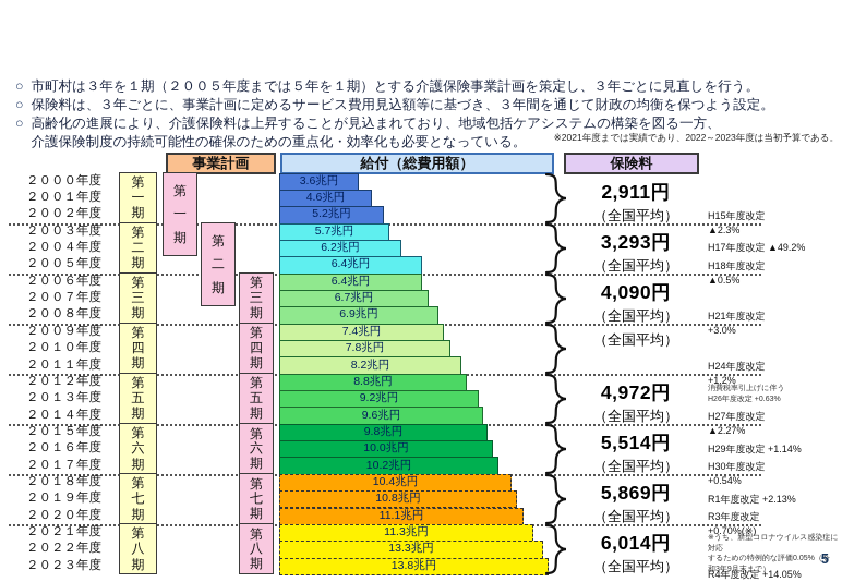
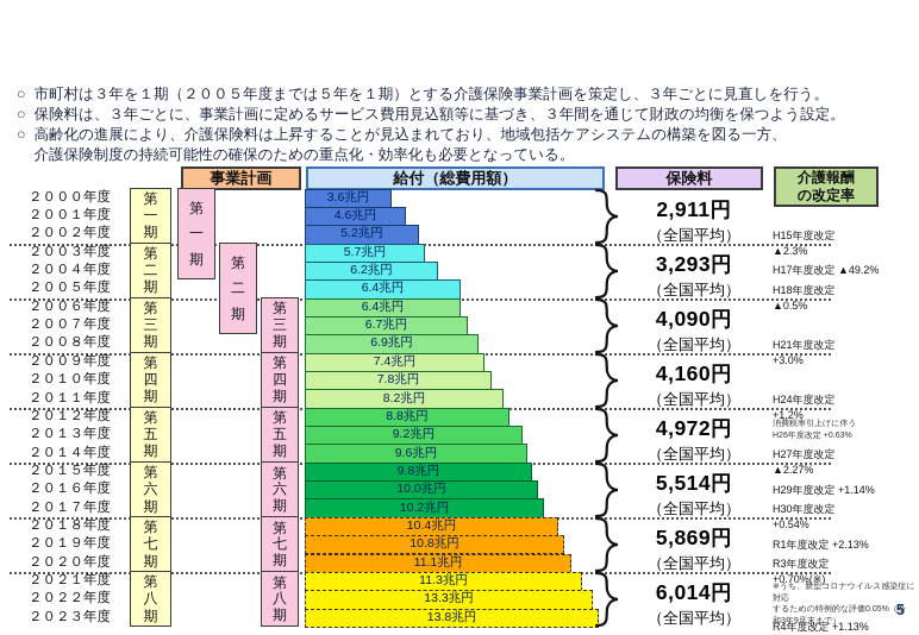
  ○
  市町村は３年を１期（２００５年度までは５年を１期）とする介護保険事業計画を策定し、３年ごとに見直しを行う。
  ○
  保険料は、３年ごとに、事業計画に定めるサービス費用見込額等に基づき、３年間を通じて財政の均衡を保つよう設定。
  ○
  高齢化の進展により、介護保険料は上昇することが見込まれており、地域包括ケアシステムの構築を図る一方、
  介護保険制度の持続可能性の確保のための重点化・効率化も必要となっている。
- ※2021年度までは実績であり、2022～2023年度は当初予算である。
  事業計画
  給付（総費用額）
  保険料
+ 介護報酬
+ の改定率
  ２０００年度
  ２００１年度
  ２００２年度
  ２００３年度
  ２００４年度
  ２００５年度
  ２００６年度
  ２００７年度
  ２００８年度
  ２００９年度
  ２０１０年度
  ２０１１年度
  ２０１２年度
  ２０１３年度
  ２０１４年度
  ２０１５年度
  ２０１６年度
  ２０１７年度
  ２０１８年度
  ２０１９年度
  ２０２０年度
  ２０２１年度
  ２０２２年度
  ２０２３年度
  第
  一
  期
  第
  二
  期
  第
  三
  期
  第
  四
  期
  第
  五
  期
  第
  六
  期
  第
  七
  期
  第
  八
  期
  第
  一
  期
  第
  二
  期
  第
  三
  期
  第
  四
  期
  第
  五
  期
  第
  六
  期
  第
  七
  期
  第
  八
  期
  3.6兆円
  4.6兆円
  5.2兆円
  5.7兆円
  6.2兆円
  6.4兆円
  6.4兆円
  6.7兆円
  6.9兆円
  7.4兆円
  7.8兆円
  8.2兆円
  8.8兆円
  9.2兆円
  9.6兆円
  9.8兆円
  10.0兆円
  10.2兆円
  10.4兆円
  10.8兆円
  11.1兆円
  11.3兆円
  13.3兆円
  13.8兆円
  2,911円
  （全国平均）
  3,293円
  （全国平均）
  4,090円
  （全国平均）
+ 4,160円
  （全国平均）
  4,972円
  （全国平均）
  5,514円
  （全国平均）
  5,869円
  （全国平均）
  6,014円
  （全国平均）
  H15年度改定
  ▲2.3%
  H17年度改定 ▲49.2%
  H18年度改定
  ▲0.5%
  H21年度改定
  +3.0%
  H24年度改定
  +1.2%
  H27年度改定
  ▲2.27%
  H29年度改定 +1.14%
  H30年度改定
  +0.54%
  R1年度改定 +2.13%
  R3年度改定
  +0.70%(※)
- R4年度改定 +14.05%
+ R4年度改定 +1.13%
  5
